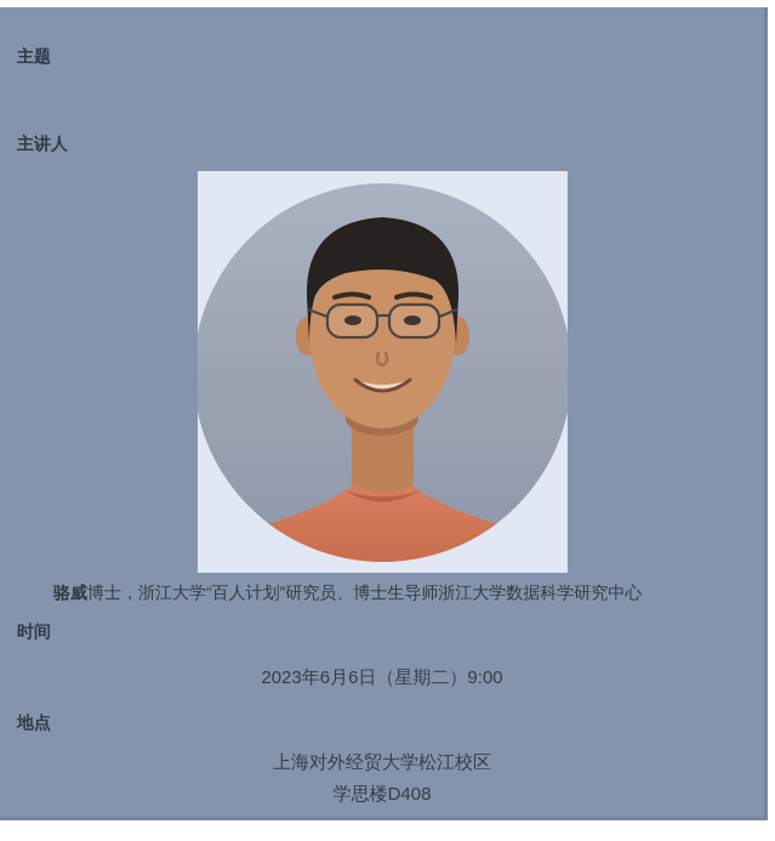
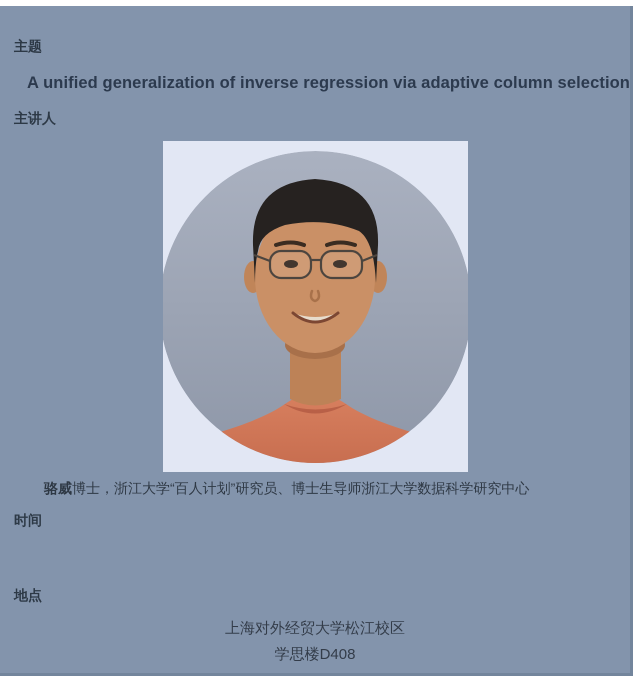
  主题
+ A unified generalization of inverse regression via adaptive column selection
  主讲人
  骆威博士，浙江大学“百人计划”研究员、博士生导师浙江大学数据科学研究中心
  时间
- 2023年6月6日（星期二）9:00
  地点
  上海对外经贸大学松江校区
  学思楼D408
